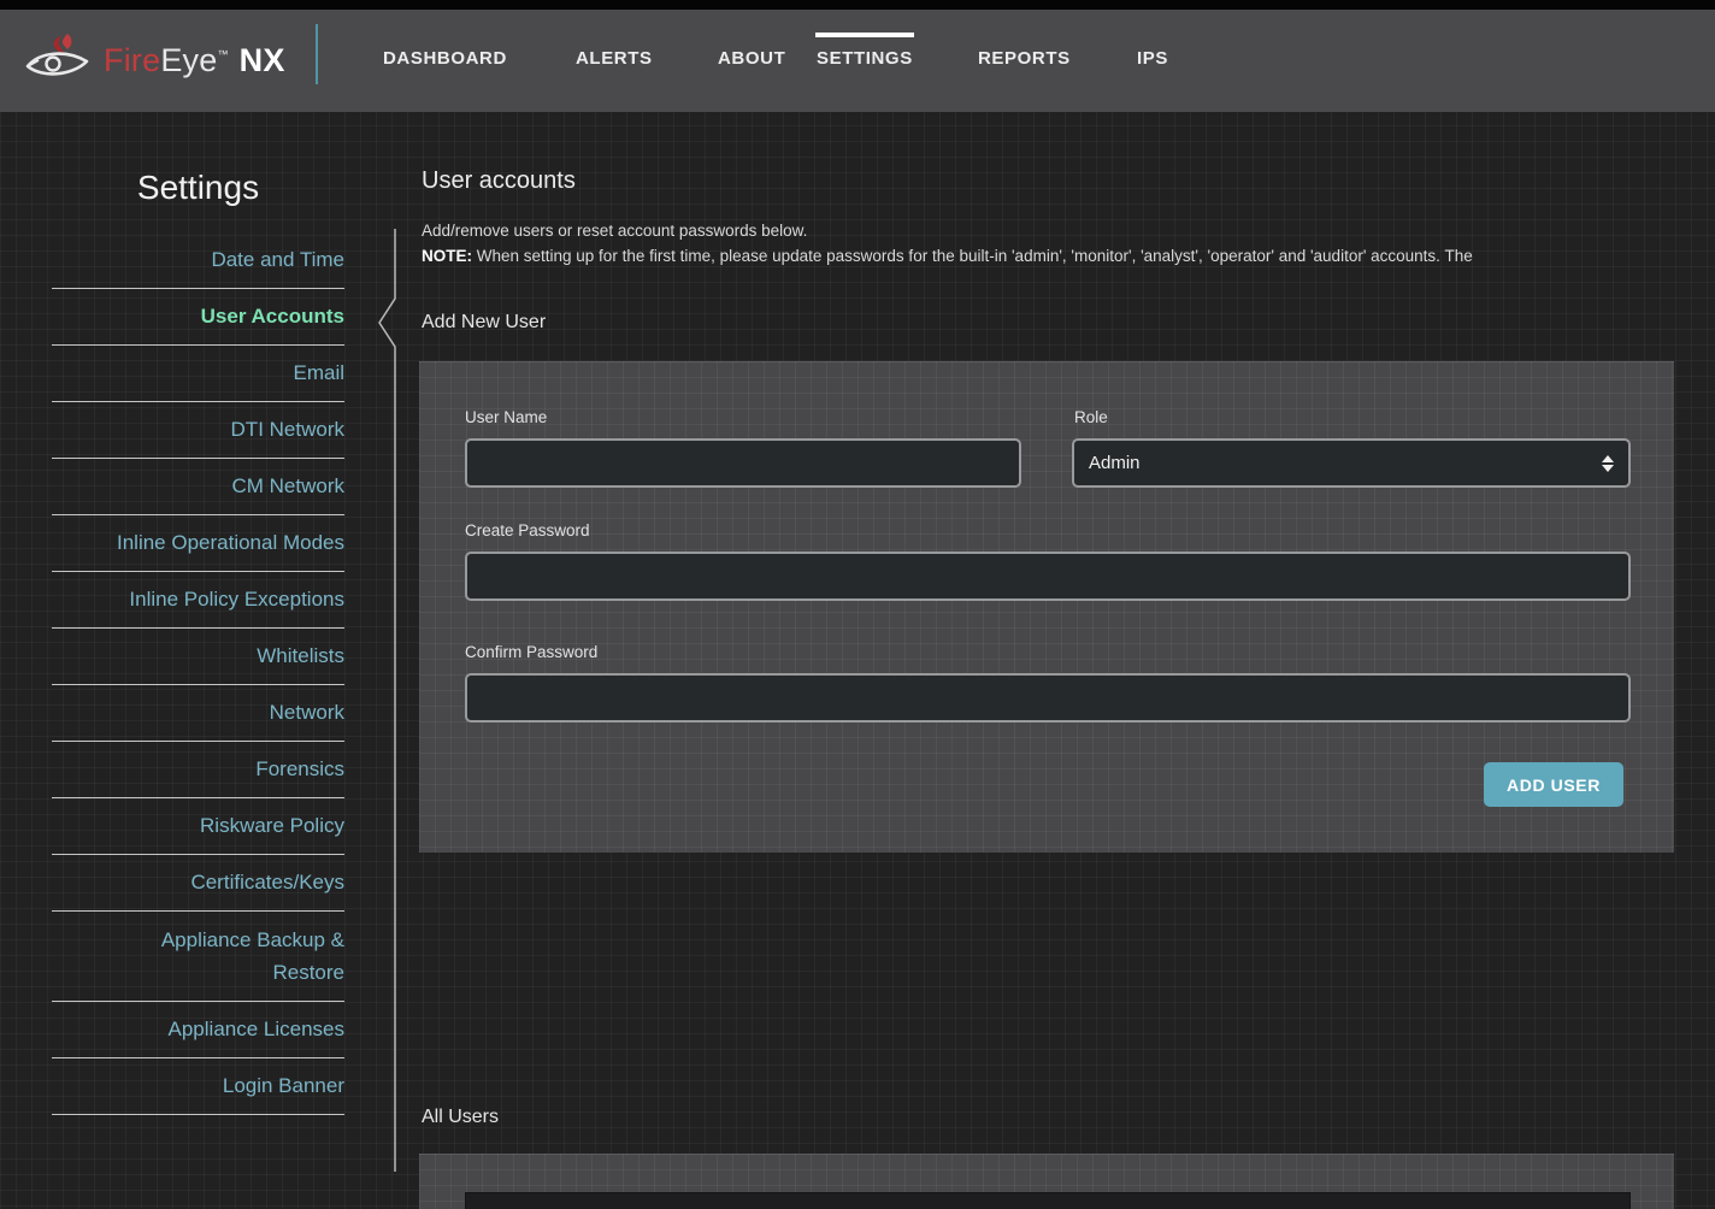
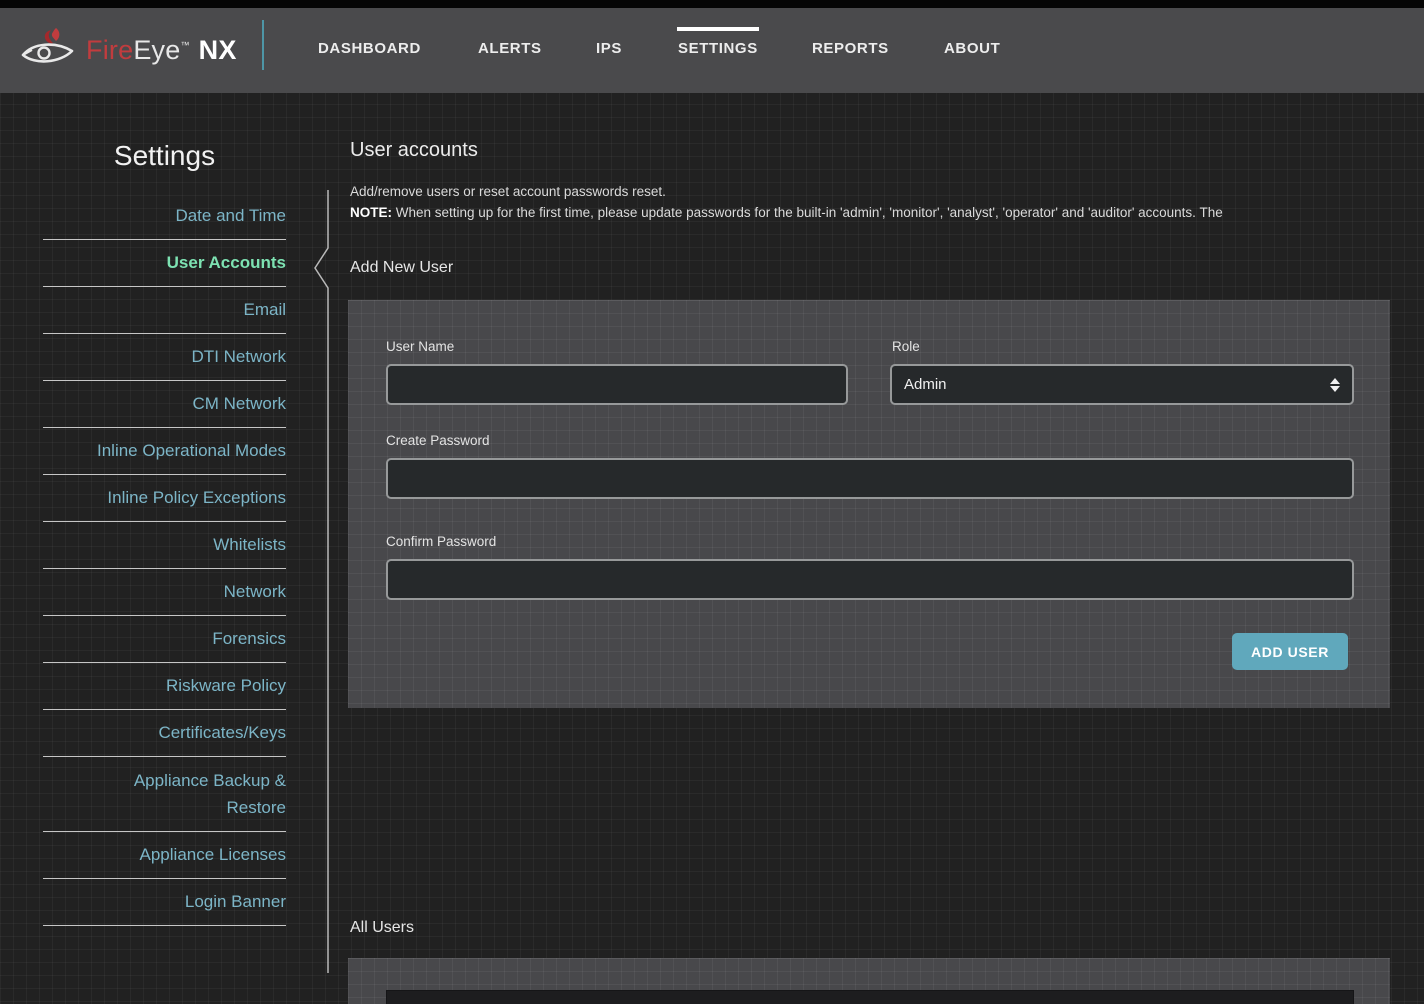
  FireEye™NX
  DASHBOARD
  ALERTS
- ABOUT
+ IPS
  SETTINGS
  REPORTS
- IPS
+ ABOUT
  Settings
  Date and Time
  User Accounts
  Email
  DTI Network
  CM Network
  Inline Operational Modes
  Inline Policy Exceptions
  Whitelists
  Network
  Forensics
  Riskware Policy
  Certificates/Keys
  Appliance Backup & Restore
  Appliance Licenses
  Login Banner
  User accounts
- Add/remove users or reset account passwords below.
+ Add/remove users or reset account passwords reset.
  NOTE: When setting up for the first time, please update passwords for the built-in 'admin', 'monitor', 'analyst', 'operator' and 'auditor' accounts. The
  Add New User
  User Name
  Role
  Admin
  Create Password
  Confirm Password
  ADD USER
  All Users
